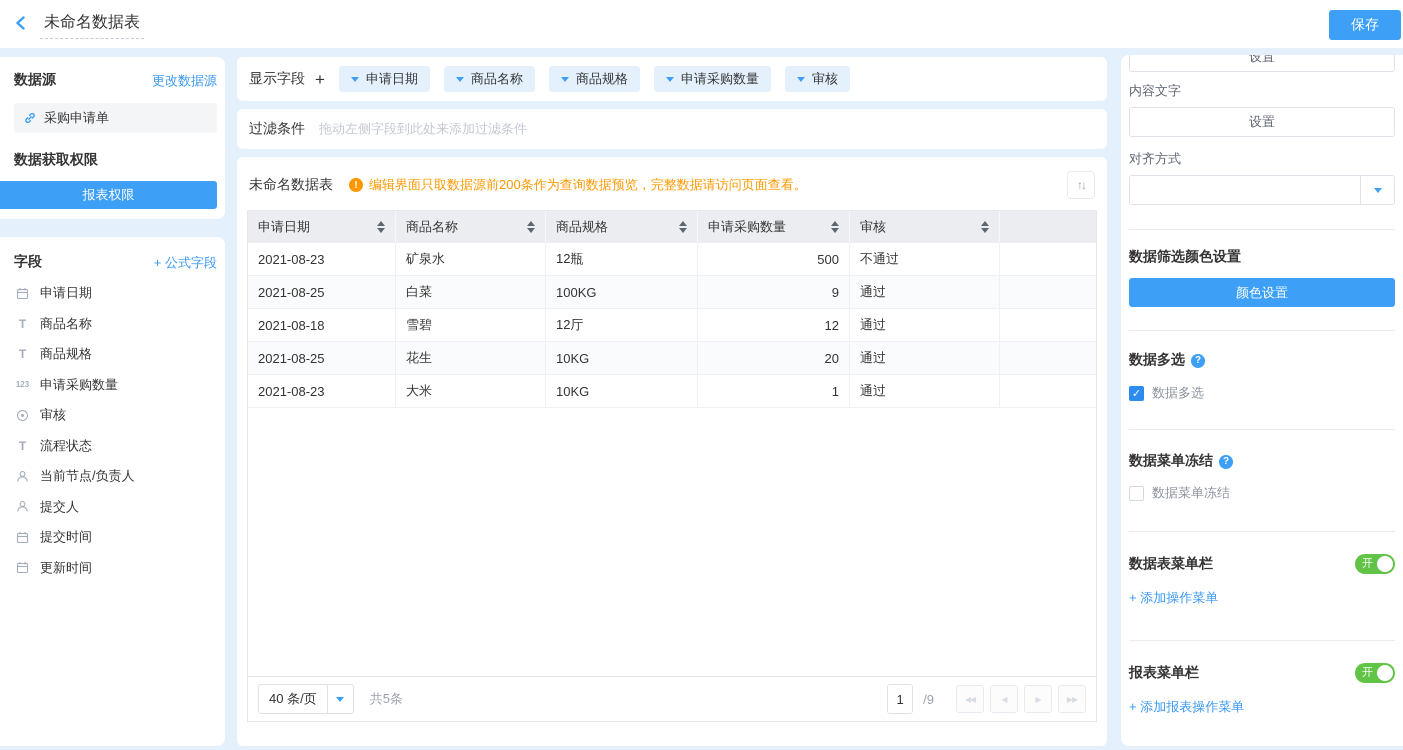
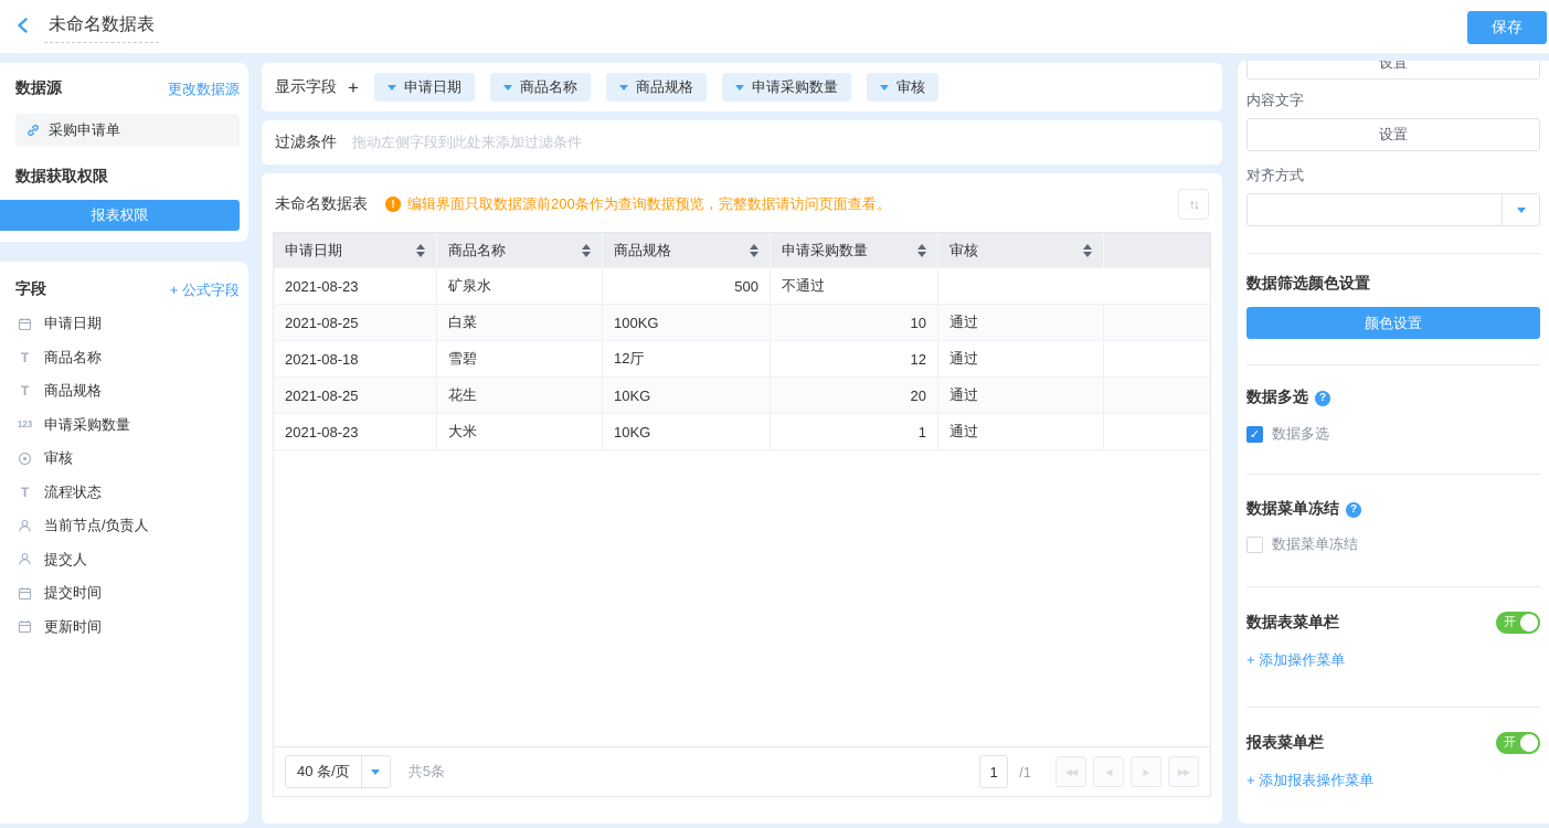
  未命名数据表
  保存
  数据源
  更改数据源
  采购申请单
  数据获取权限
  报表权限
  字段
  + 公式字段
  申请日期
  T
  商品名称
  T
  商品规格
  123
  申请采购数量
  审核
  T
  流程状态
  当前节点/负责人
  提交人
  提交时间
  更新时间
  显示字段
  +
  申请日期
  商品名称
  商品规格
  申请采购数量
  审核
  过滤条件
  拖动左侧字段到此处来添加过滤条件
  未命名数据表
  !
  编辑界面只取数据源前200条作为查询数据预览，完整数据请访问页面查看。
  ↑↓
  申请日期
  商品名称
  商品规格
  申请采购数量
  审核
  2021-08-23
  矿泉水
- 12瓶
  500
  不通过
  2021-08-25
  白菜
  100KG
- 9
+ 10
  通过
  2021-08-18
  雪碧
  12厅
  12
  通过
  2021-08-25
  花生
  10KG
  20
  通过
  2021-08-23
  大米
  10KG
  1
  通过
  40 条/页
  共5条
  1
- /9
+ /1
  ◀◀
  ◀
  ▶
  ▶▶
  设置
  内容文字
  设置
  对齐方式
  数据筛选颜色设置
  颜色设置
  数据多选
  ?
  ✓
  数据多选
  数据菜单冻结
  ?
  数据菜单冻结
  数据表菜单栏
  开
  + 添加操作菜单
  报表菜单栏
  开
  + 添加报表操作菜单
